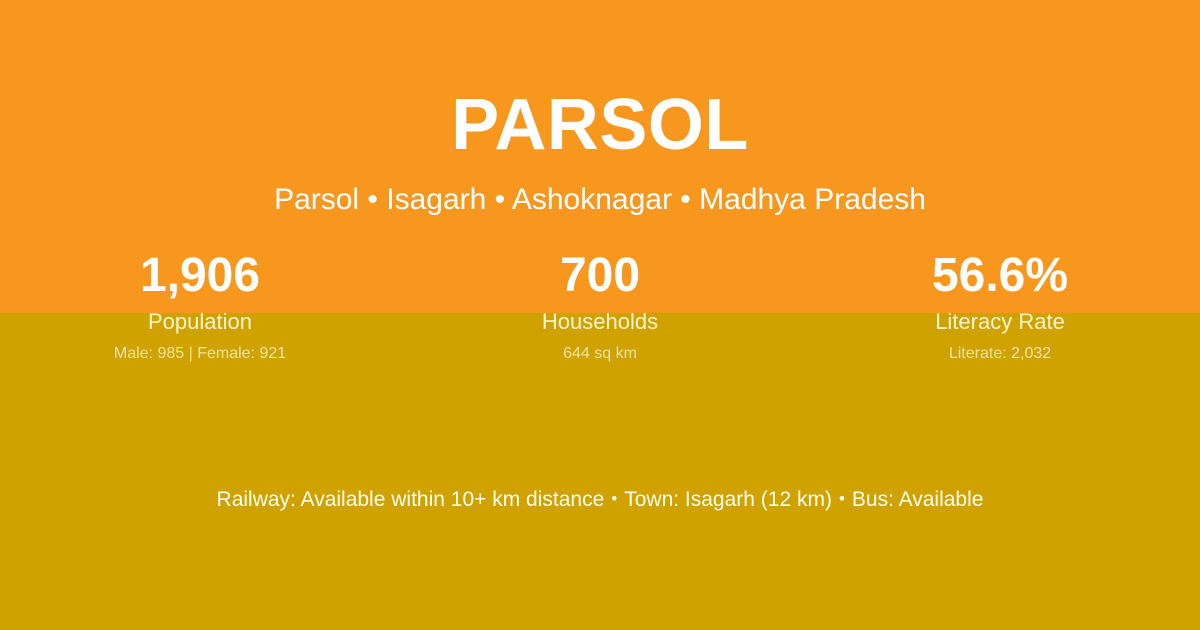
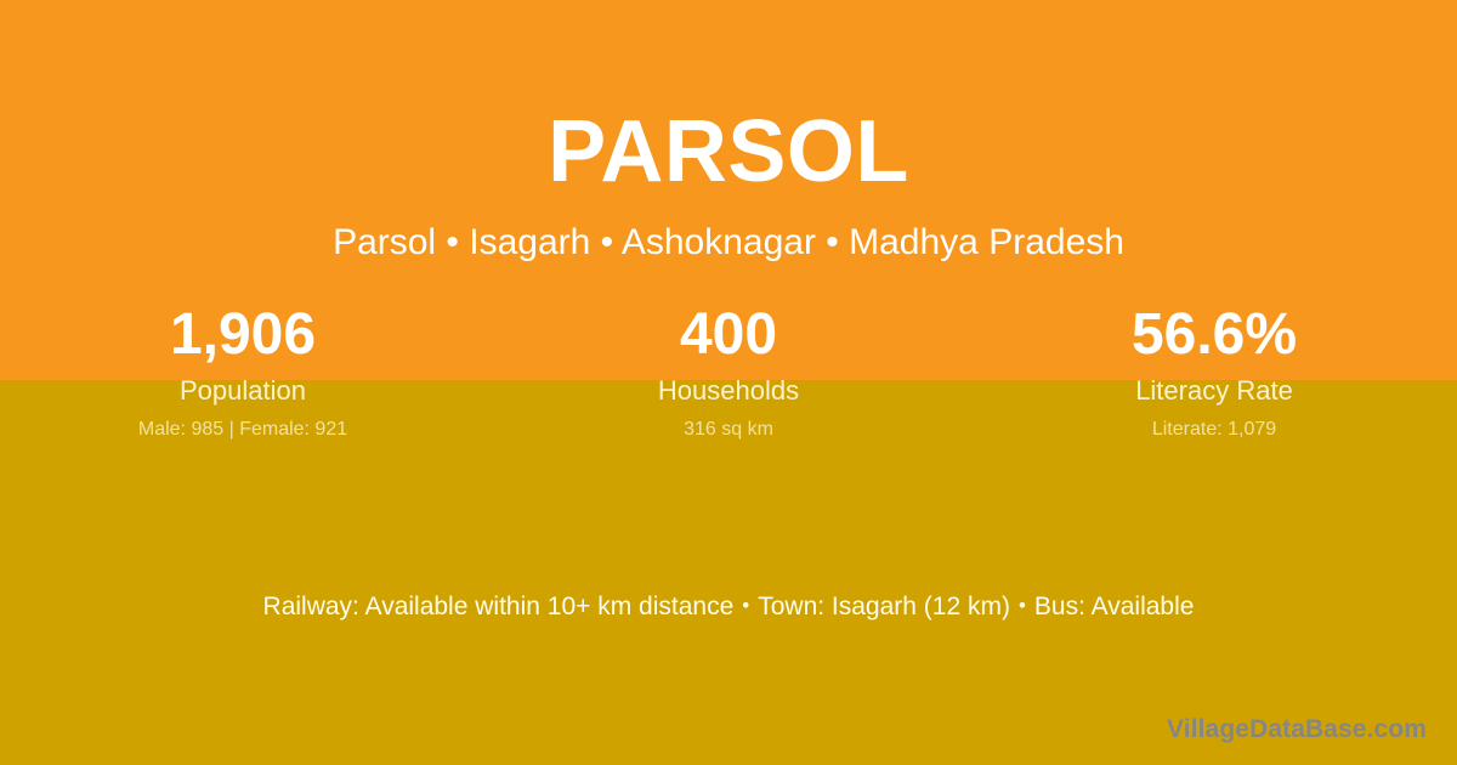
  PARSOL
  Parsol • Isagarh • Ashoknagar • Madhya Pradesh
  1,906
  Population
  Male: 985 | Female: 921
- 700
+ 400
  Households
- 644 sq km
+ 316 sq km
  56.6%
  Literacy Rate
- Literate: 2,032
+ Literate: 1,079
  Railway: Available within 10+ km distance • Town: Isagarh (12 km) • Bus: Available
+ VillageDataBase.com
